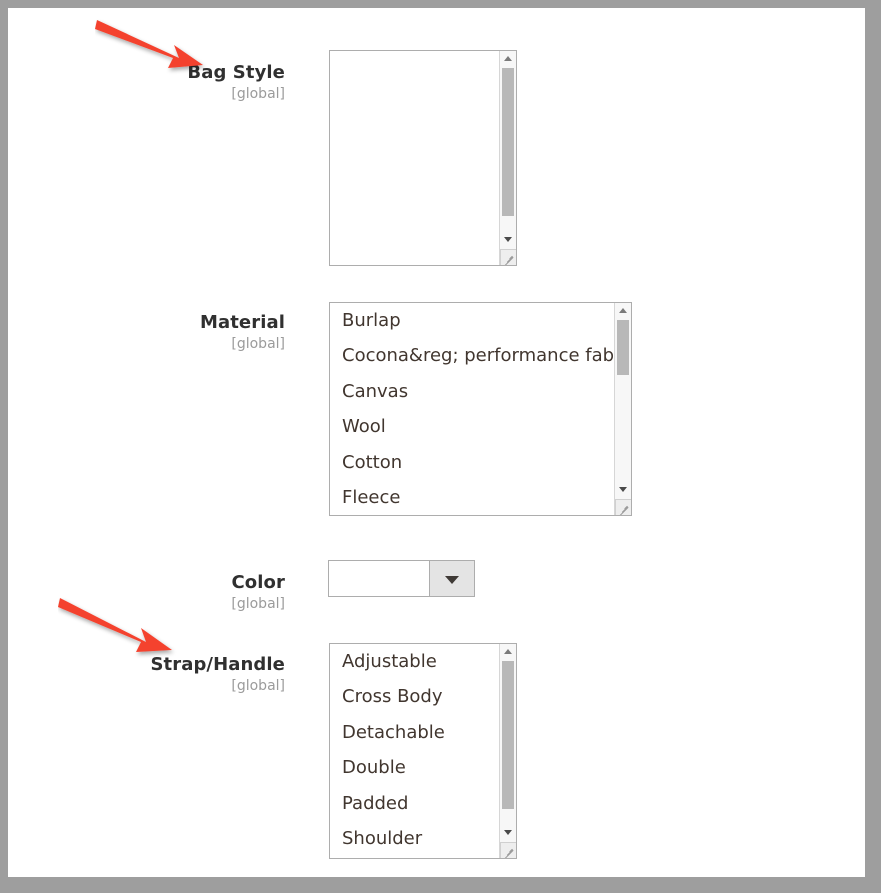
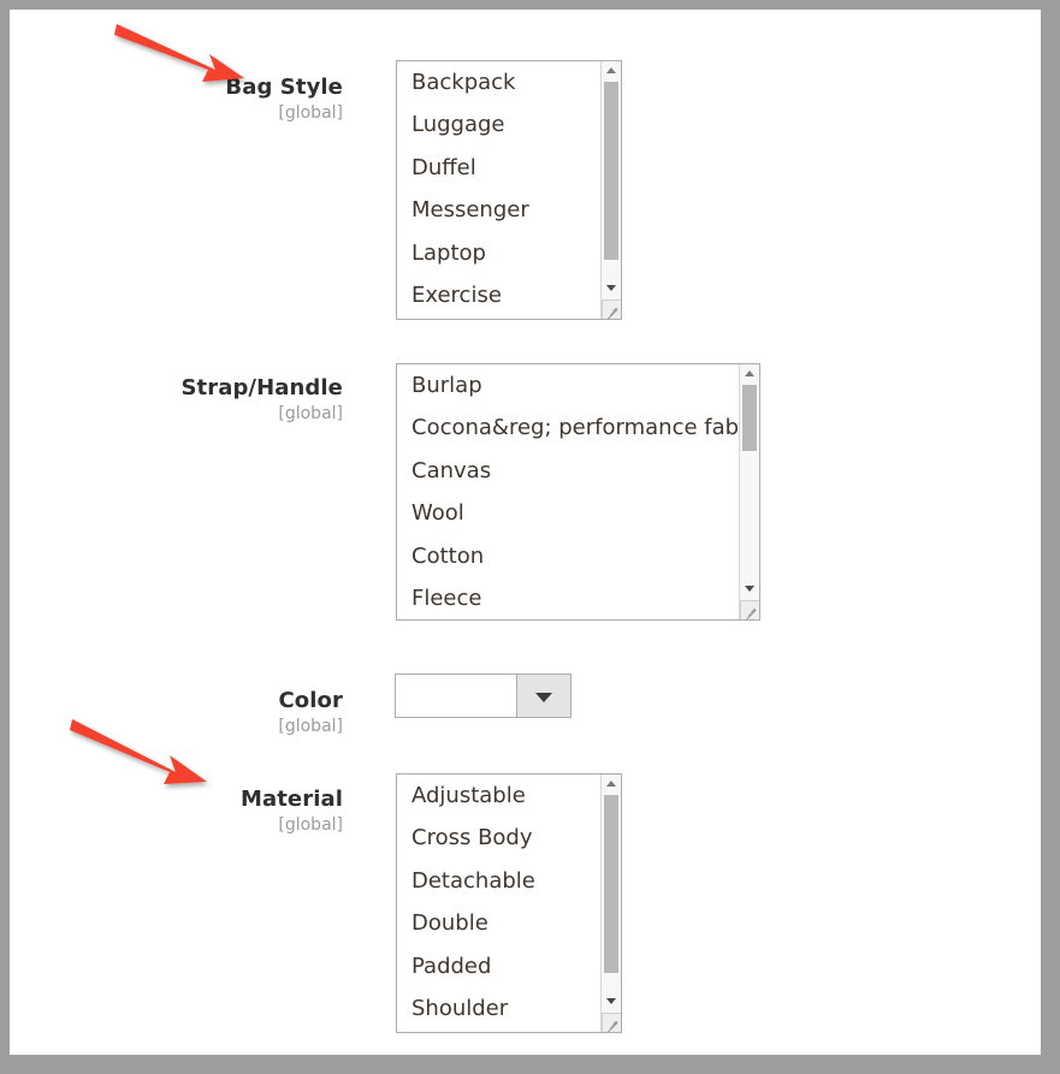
  Bag Style
  [global]
+ Backpack
+ Luggage
+ Duffel
+ Messenger
+ Laptop
+ Exercise
- Material
+ Strap/Handle
  [global]
  Burlap
  Cocona&reg; performance fab
  Canvas
  Wool
  Cotton
  Fleece
  Color
  [global]
- Strap/Handle
+ Material
  [global]
  Adjustable
  Cross Body
  Detachable
  Double
  Padded
  Shoulder
